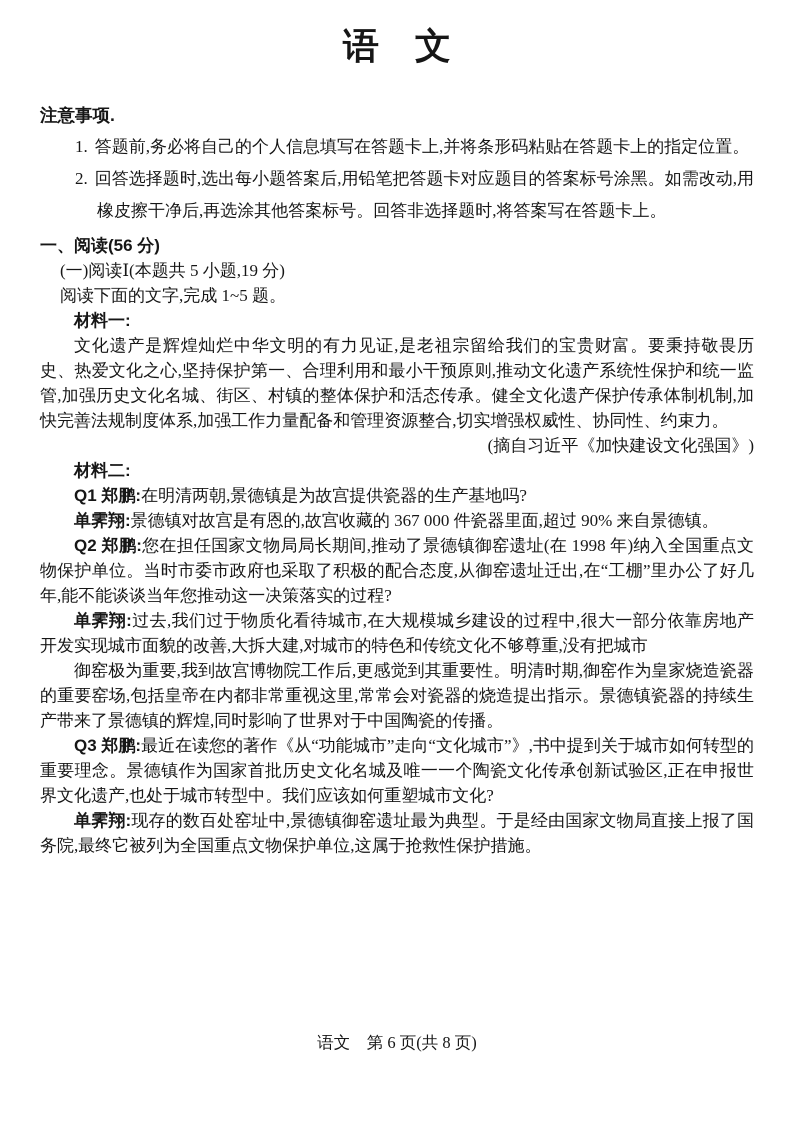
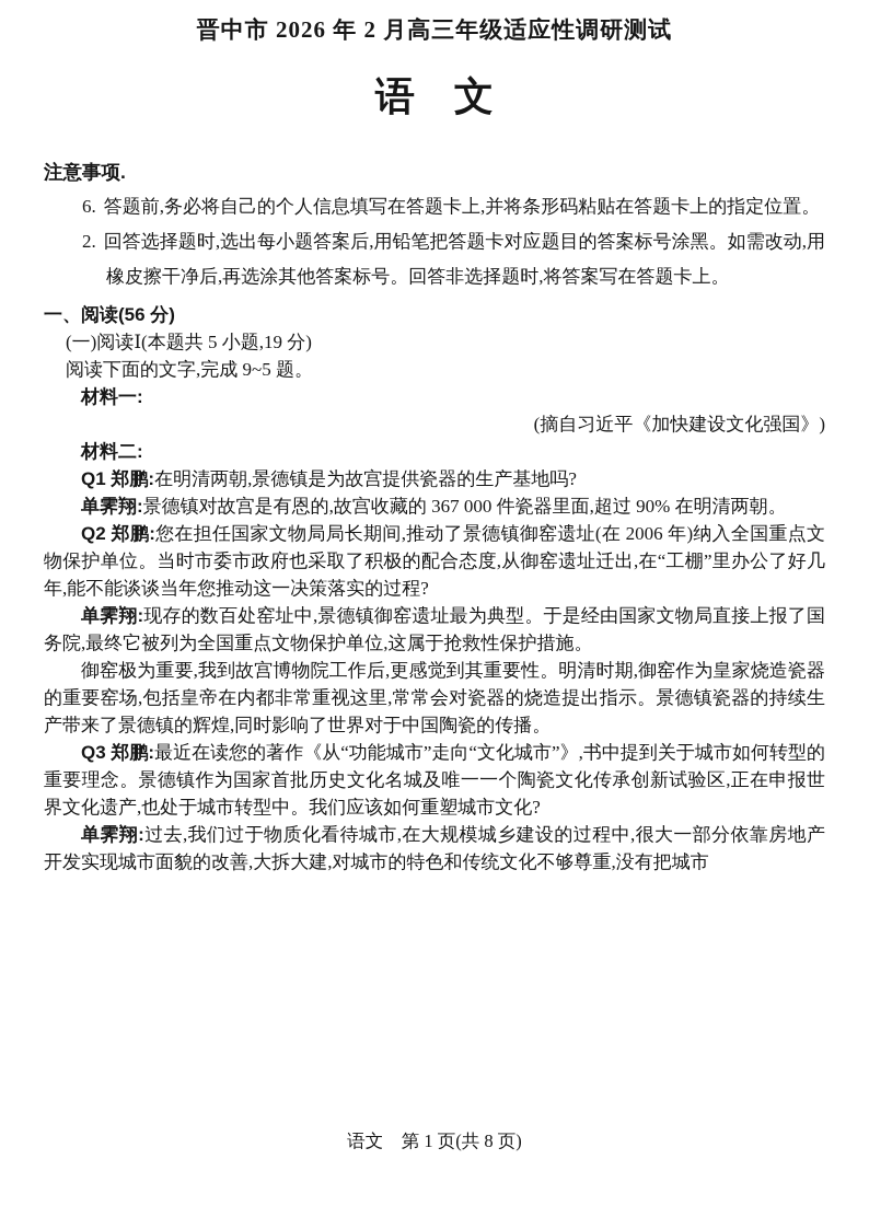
+ 晋中市 2026 年 2 月高三年级适应性调研测试
  语 文
  注意事项.
- 1. 答题前,务必将自己的个人信息填写在答题卡上,并将条形码粘贴在答题卡上的指定位置。
+ 6. 答题前,务必将自己的个人信息填写在答题卡上,并将条形码粘贴在答题卡上的指定位置。
  2. 回答选择题时,选出每小题答案后,用铅笔把答题卡对应题目的答案标号涂黑。如需改动,用橡皮擦干净后,再选涂其他答案标号。回答非选择题时,将答案写在答题卡上。
  一、阅读(56 分)
  (一)阅读Ⅰ(本题共 5 小题,19 分)
- 阅读下面的文字,完成 1~5 题。
+ 阅读下面的文字,完成 9~5 题。
  材料一:
- 文化遗产是辉煌灿烂中华文明的有力见证,是老祖宗留给我们的宝贵财富。要秉持敬畏历史、热爱文化之心,坚持保护第一、合理利用和最小干预原则,推动文化遗产系统性保护和统一监管,加强历史文化名城、街区、村镇的整体保护和活态传承。健全文化遗产保护传承体制机制,加快完善法规制度体系,加强工作力量配备和管理资源整合,切实增强权威性、协同性、约束力。
  (摘自习近平《加快建设文化强国》)
  材料二:
  Q1 郑鹏:在明清两朝,景德镇是为故宫提供瓷器的生产基地吗?
- 单霁翔:景德镇对故宫是有恩的,故宫收藏的 367 000 件瓷器里面,超过 90% 来自景德镇。
+ 单霁翔:景德镇对故宫是有恩的,故宫收藏的 367 000 件瓷器里面,超过 90% 在明清两朝。
- Q2 郑鹏:您在担任国家文物局局长期间,推动了景德镇御窑遗址(在 1998 年)纳入全国重点文物保护单位。当时市委市政府也采取了积极的配合态度,从御窑遗址迁出,在“工棚”里办公了好几年,能不能谈谈当年您推动这一决策落实的过程?
+ Q2 郑鹏:您在担任国家文物局局长期间,推动了景德镇御窑遗址(在 2006 年)纳入全国重点文物保护单位。当时市委市政府也采取了积极的配合态度,从御窑遗址迁出,在“工棚”里办公了好几年,能不能谈谈当年您推动这一决策落实的过程?
- 单霁翔:过去,我们过于物质化看待城市,在大规模城乡建设的过程中,很大一部分依靠房地产开发实现城市面貌的改善,大拆大建,对城市的特色和传统文化不够尊重,没有把城市
+ 单霁翔:现存的数百处窑址中,景德镇御窑遗址最为典型。于是经由国家文物局直接上报了国务院,最终它被列为全国重点文物保护单位,这属于抢救性保护措施。
  御窑极为重要,我到故宫博物院工作后,更感觉到其重要性。明清时期,御窑作为皇家烧造瓷器的重要窑场,包括皇帝在内都非常重视这里,常常会对瓷器的烧造提出指示。景德镇瓷器的持续生产带来了景德镇的辉煌,同时影响了世界对于中国陶瓷的传播。
  Q3 郑鹏:最近在读您的著作《从“功能城市”走向“文化城市”》,书中提到关于城市如何转型的重要理念。景德镇作为国家首批历史文化名城及唯一一个陶瓷文化传承创新试验区,正在申报世界文化遗产,也处于城市转型中。我们应该如何重塑城市文化?
- 单霁翔:现存的数百处窑址中,景德镇御窑遗址最为典型。于是经由国家文物局直接上报了国务院,最终它被列为全国重点文物保护单位,这属于抢救性保护措施。
+ 单霁翔:过去,我们过于物质化看待城市,在大规模城乡建设的过程中,很大一部分依靠房地产开发实现城市面貌的改善,大拆大建,对城市的特色和传统文化不够尊重,没有把城市
- 语文 第 6 页(共 8 页)
+ 语文 第 1 页(共 8 页)
